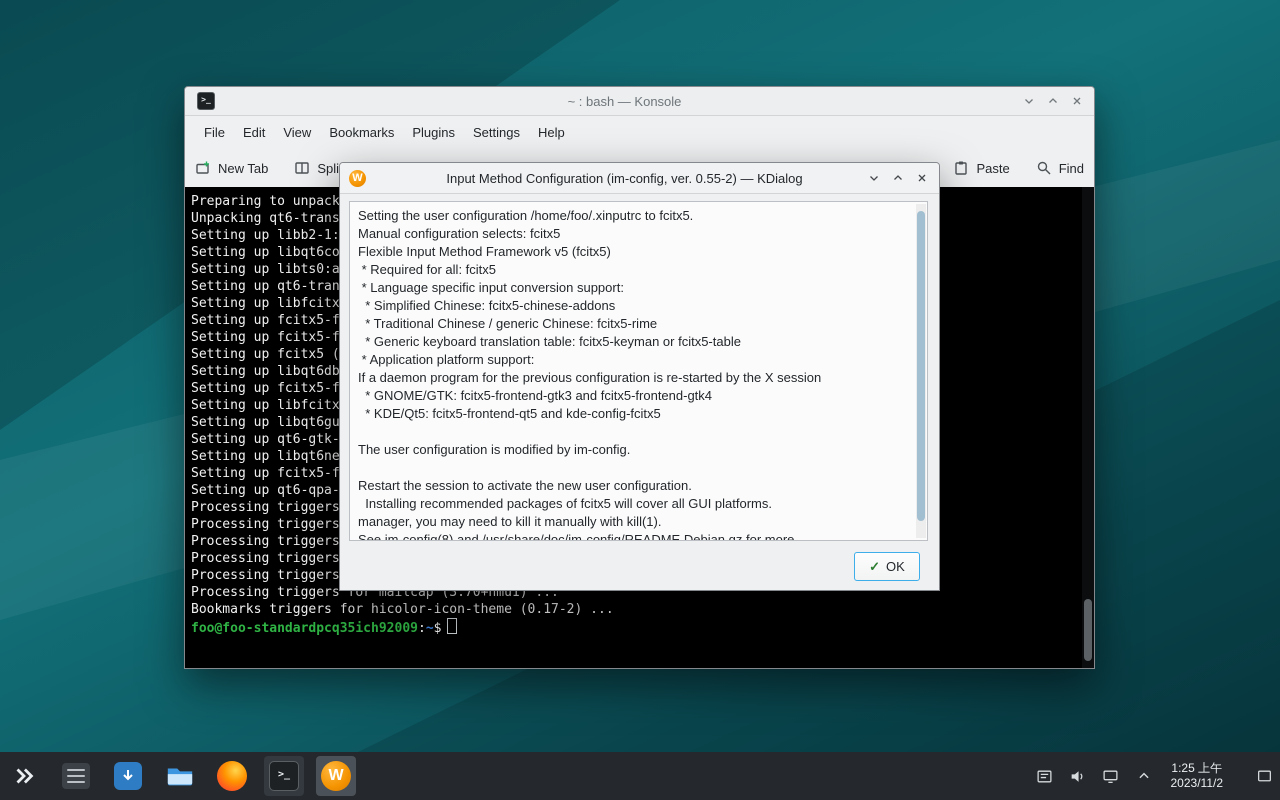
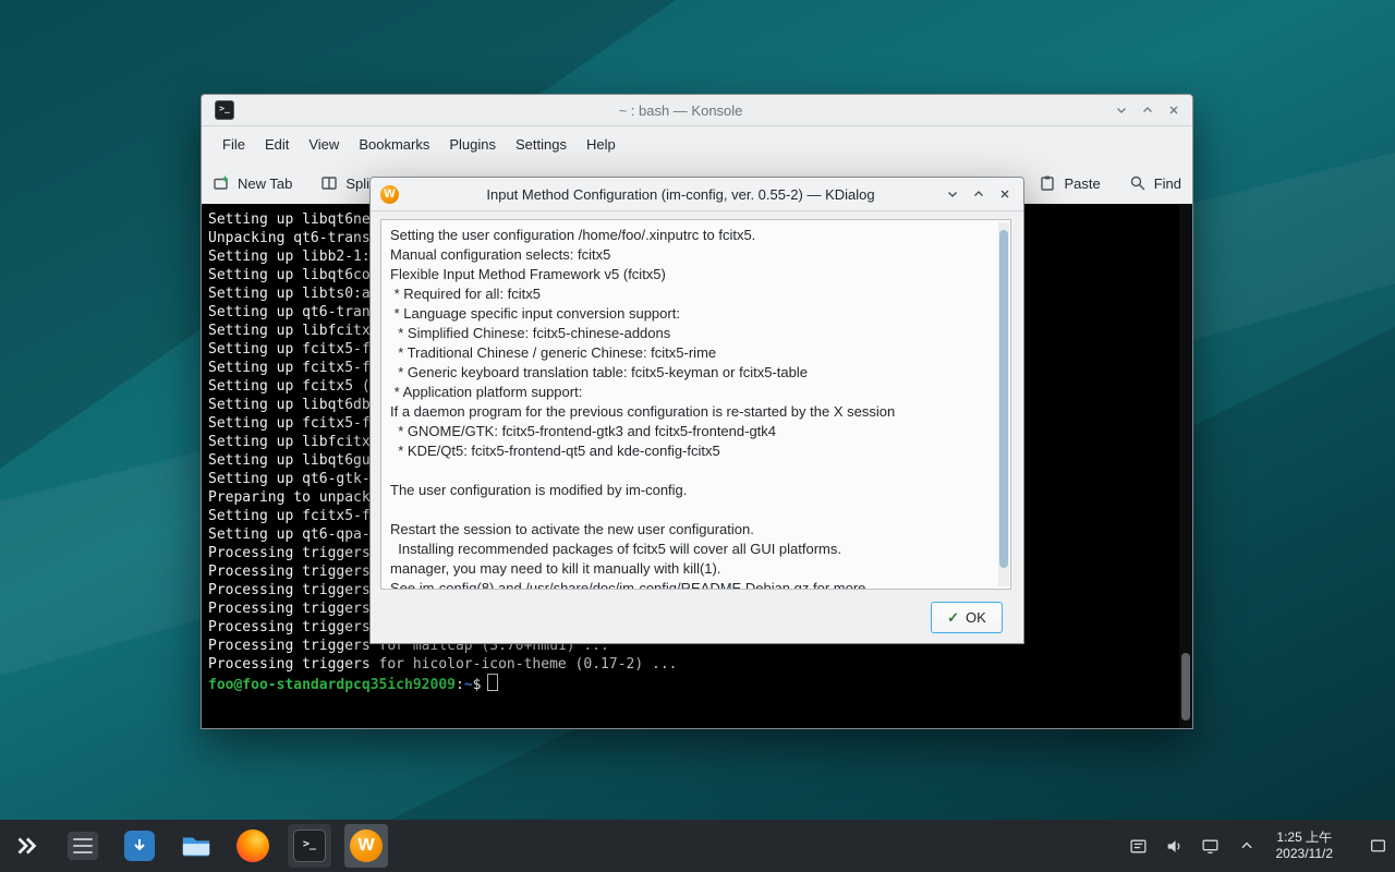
  >_
  ~ : bash — Konsole
  File
  Edit
  View
  Bookmarks
  Plugins
  Settings
  Help
  New Tab
  Paste
  Find
- Preparing to unpack
+ Setting up libqt6ne
  Unpacking qt6-trans
  Setting up libb2-1:
  Setting up libqt6co
  Setting up libts0:a
  Setting up qt6-tran
  Setting up libfcitx
  Setting up fcitx5-f
  Setting up fcitx5-f
  Setting up fcitx5 (
  Setting up libqt6db
  Setting up fcitx5-f
  Setting up libfcitx
  Setting up libqt6gu
  Setting up qt6-gtk-
- Setting up libqt6ne
+ Preparing to unpack
  Setting up fcitx5-f
  Setting up qt6-qpa-
  Processing triggers
  Processing triggers
  Processing triggers
  Processing triggers
  Processing triggers
  Processing triggers for mailcap (3.70+nmu1) ...
- Bookmarks triggers for hicolor-icon-theme (0.17-2) ...
+ Processing triggers for hicolor-icon-theme (0.17-2) ...
  foo@foo-standardpcq35ich92009:~$
  W
  Input Method Configuration (im-config, ver. 0.55-2) — KDialog
  Setting the user configuration /home/foo/.xinputrc to fcitx5.
  Manual configuration selects: fcitx5
  Flexible Input Method Framework v5 (fcitx5)
  * Required for all: fcitx5
  * Language specific input conversion support:
  * Simplified Chinese: fcitx5-chinese-addons
  * Traditional Chinese / generic Chinese: fcitx5-rime
  * Generic keyboard translation table: fcitx5-keyman or fcitx5-table
  * Application platform support:
  If a daemon program for the previous configuration is re-started by the X session
  * GNOME/GTK: fcitx5-frontend-gtk3 and fcitx5-frontend-gtk4
  * KDE/Qt5: fcitx5-frontend-qt5 and kde-config-fcitx5
  The user configuration is modified by im-config.
  Restart the session to activate the new user configuration.
  Installing recommended packages of fcitx5 will cover all GUI platforms.
  manager, you may need to kill it manually with kill(1).
  See im-config(8) and /usr/share/doc/im-config/README.Debian.gz for more
  ✓
  OK
  >_
  W
  1:25 上午
  2023/11/2
